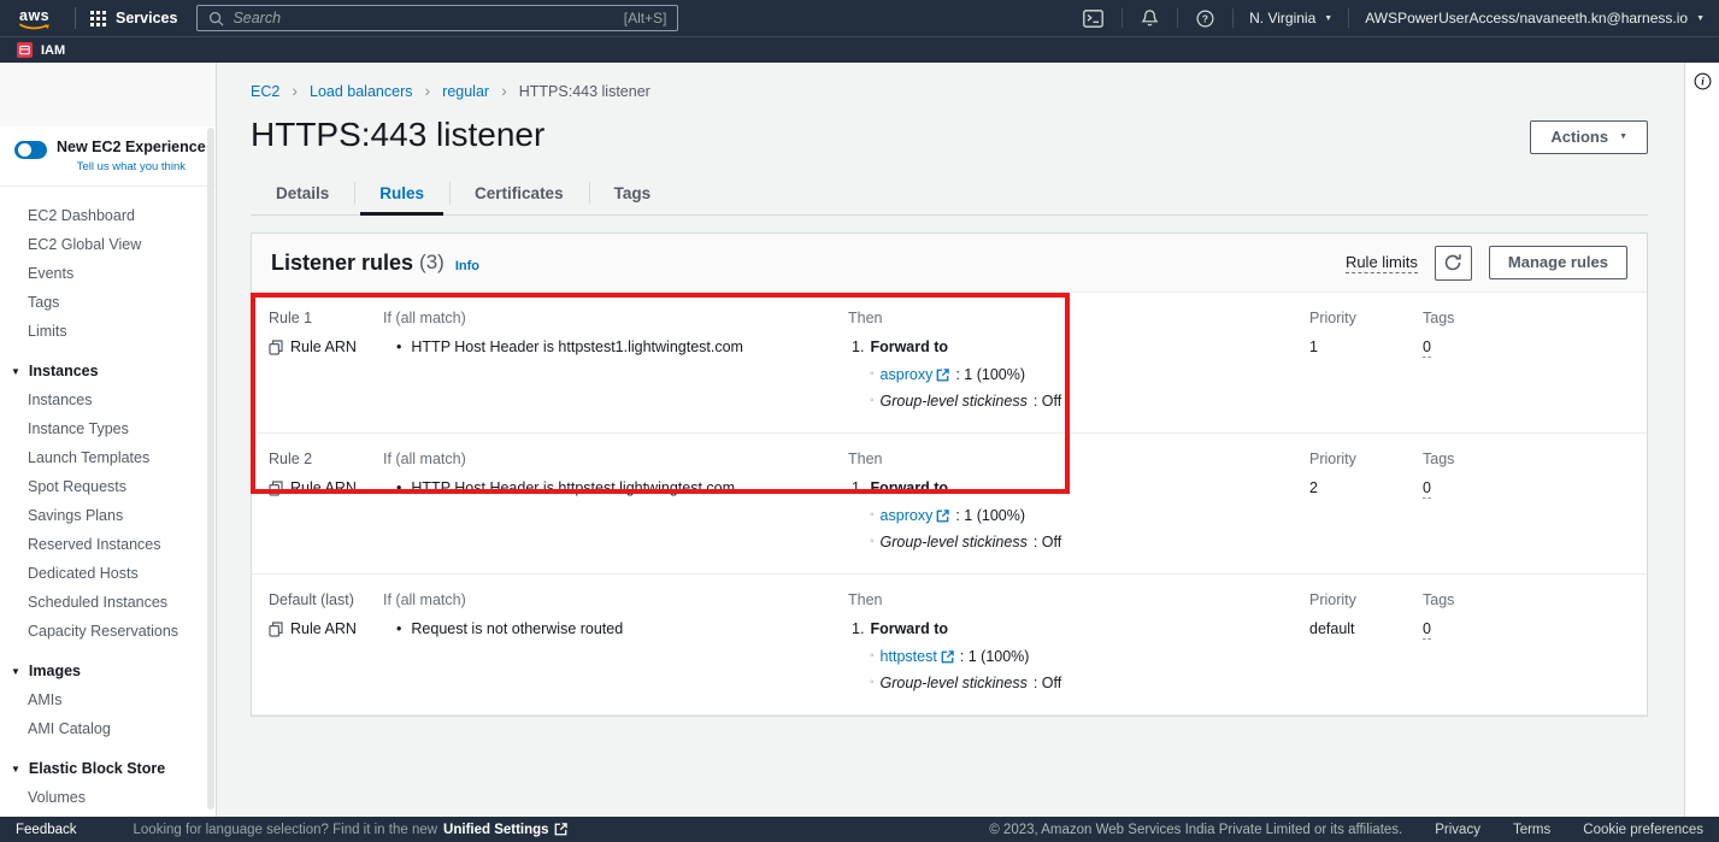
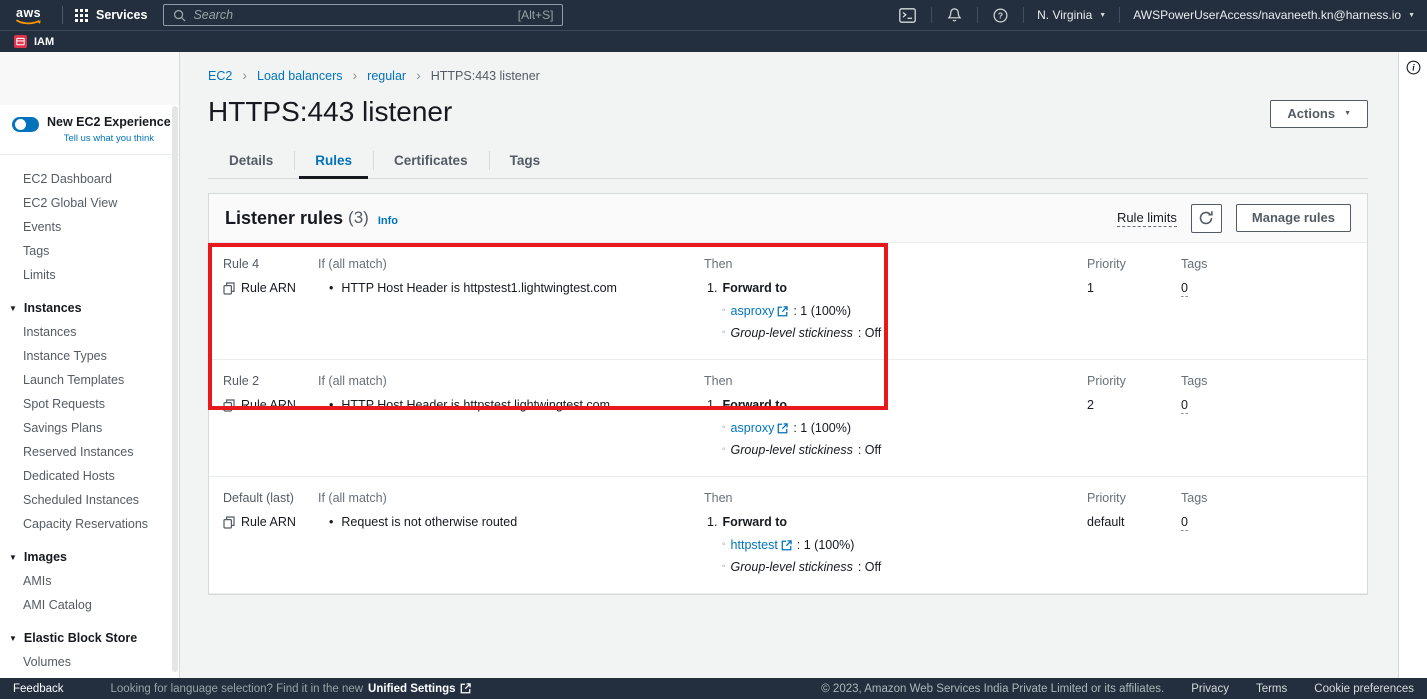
  aws
  Services
  Search
  [Alt+S]
  ?
  N. Virginia
  AWSPowerUserAccess/navaneeth.kn@harness.io
  IAM
  New EC2 Experience
  Tell us what you think
  EC2 Dashboard
  EC2 Global View
  Events
  Tags
  Limits
  ▼
  Instances
  Instances
  Instance Types
  Launch Templates
  Spot Requests
  Savings Plans
  Reserved Instances
  Dedicated Hosts
  Scheduled Instances
  Capacity Reservations
  ▼
  Images
  AMIs
  AMI Catalog
  ▼
  Elastic Block Store
  Volumes
  i
  EC2
  ›
  Load balancers
  ›
  regular
  ›
  HTTPS:443 listener
  HTTPS:443 listener
  Actions
  Details
  Rules
  Certificates
  Tags
  Listener rules
  (3)
  Info
  Rule limits
  Manage rules
- Rule 1
+ Rule 4
  Rule ARN
  If (all match)
  •
  HTTP Host Header is httpstest1.lightwingtest.com
  Then
  1.
  Forward to
  ◦
  asproxy
  : 1 (100%)
  ◦
  Group-level stickiness
  : Off
  Priority
  1
  Tags
  0
  Rule 2
  Rule ARN
  If (all match)
  •
  HTTP Host Header is httpstest.lightwingtest.com
  Then
  1.
  Forward to
  ◦
  asproxy
  : 1 (100%)
  ◦
  Group-level stickiness
  : Off
  Priority
  2
  Tags
  0
  Default (last)
  Rule ARN
  If (all match)
  •
  Request is not otherwise routed
  Then
  1.
  Forward to
  ◦
  httpstest
  : 1 (100%)
  ◦
  Group-level stickiness
  : Off
  Priority
  default
  Tags
  0
  Feedback
  Looking for language selection? Find it in the new
  Unified Settings
  © 2023, Amazon Web Services India Private Limited or its affiliates.
  Privacy
  Terms
  Cookie preferences
